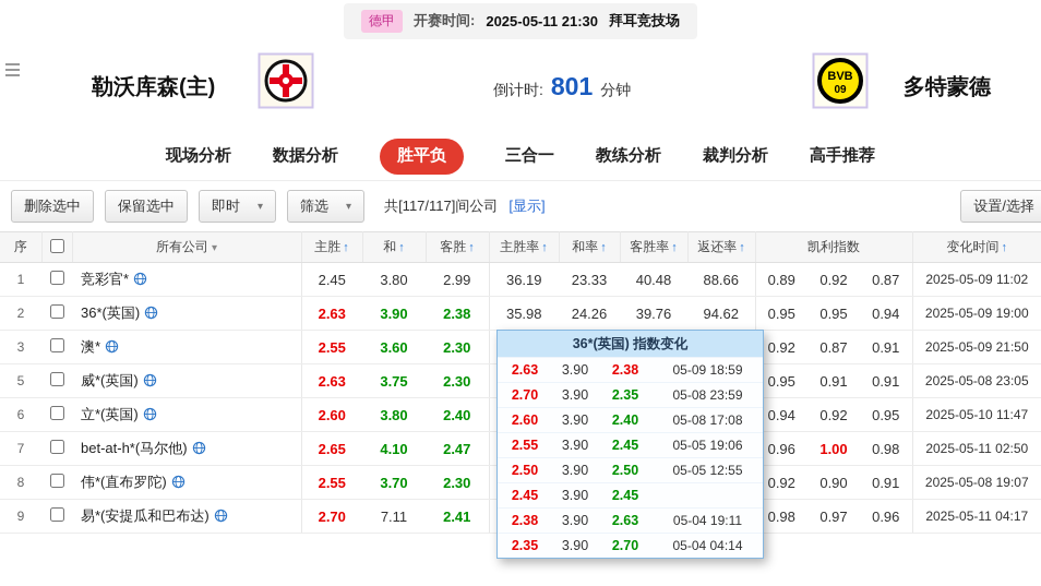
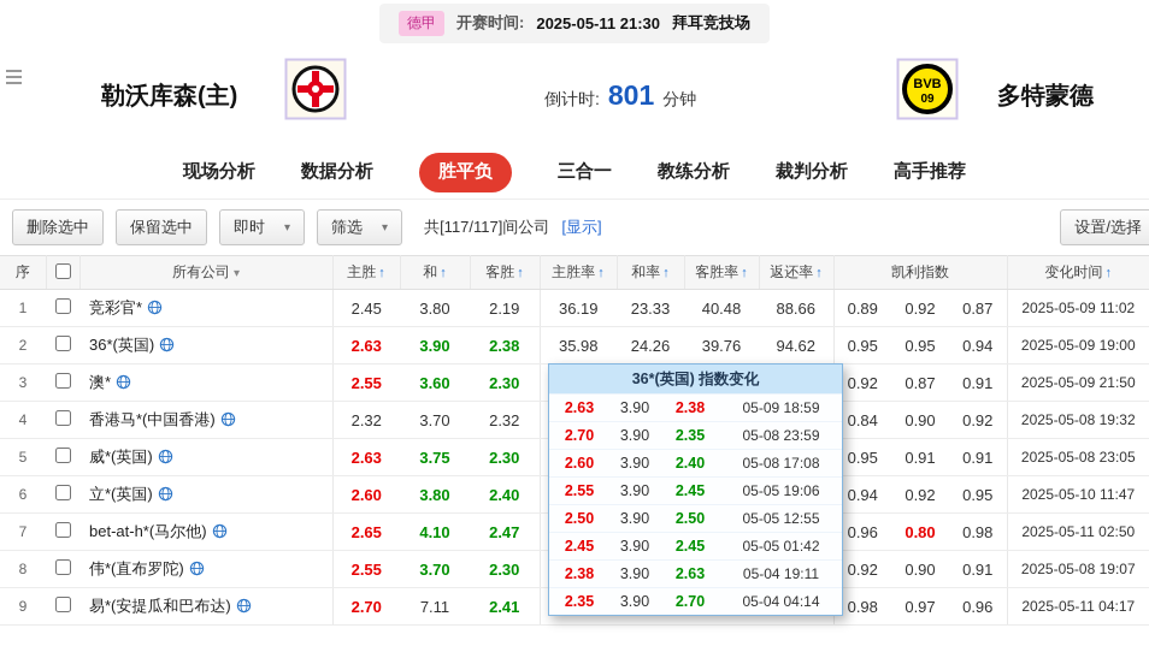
  德甲
  开赛时间:
  2025-05-11 21:30
  拜耳竞技场
  勒沃库森(主)
  倒计时:
  801
  分钟
  BVB
  09
  多特蒙德
  现场分析
  数据分析
  胜平负
  三合一
  教练分析
  裁判分析
  高手推荐
  删除选中
  保留选中
  即时
  ▾
  筛选
  ▾
  共[117/117]间公司
  [显示]
  设置/选择
  序		所有公司 ▾	主胜 ↑	和 ↑	客胜 ↑	主胜率 ↑	和率 ↑	客胜率 ↑	返还率 ↑	凯利指数	变化时间 ↑
- 1		竞彩官*	2.45	3.80	2.99	36.19	23.33	40.48	88.66	0.89	0.92	0.87	2025-05-09 11:02
+ 1		竞彩官*	2.45	3.80	2.19	36.19	23.33	40.48	88.66	0.89	0.92	0.87	2025-05-09 11:02
  2		36*(英国)	2.63	3.90	2.38	35.98	24.26	39.76	94.62	0.95	0.95	0.94	2025-05-09 19:00
  3		澳*	2.55	3.60	2.30					0.92	0.87	0.91	2025-05-09 21:50
+ 4		香港马*(中国香港)	2.32	3.70	2.32					0.84	0.90	0.92	2025-05-08 19:32
  5		威*(英国)	2.63	3.75	2.30					0.95	0.91	0.91	2025-05-08 23:05
  6		立*(英国)	2.60	3.80	2.40					0.94	0.92	0.95	2025-05-10 11:47
- 7		bet-at-h*(马尔他)	2.65	4.10	2.47					0.96	1.00	0.98	2025-05-11 02:50
+ 7		bet-at-h*(马尔他)	2.65	4.10	2.47					0.96	0.80	0.98	2025-05-11 02:50
  8		伟*(直布罗陀)	2.55	3.70	2.30					0.92	0.90	0.91	2025-05-08 19:07
  9		易*(安提瓜和巴布达)	2.70	7.11	2.41					0.98	0.97	0.96	2025-05-11 04:17
  36*(英国) 指数变化
  2.63
  3.90
  2.38
  05-09 18:59
  2.70
  3.90
  2.35
  05-08 23:59
  2.60
  3.90
  2.40
  05-08 17:08
  2.55
  3.90
  2.45
  05-05 19:06
  2.50
  3.90
  2.50
  05-05 12:55
  2.45
  3.90
  2.45
+ 05-05 01:42
  2.38
  3.90
  2.63
  05-04 19:11
  2.35
  3.90
  2.70
  05-04 04:14
